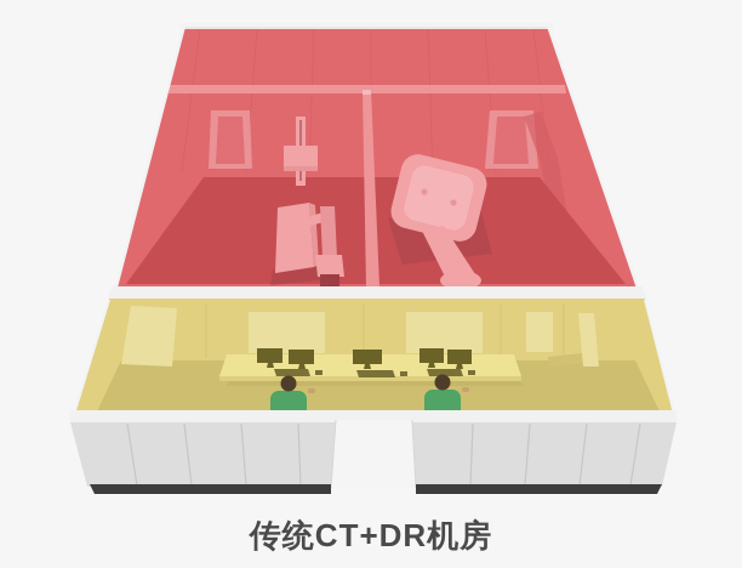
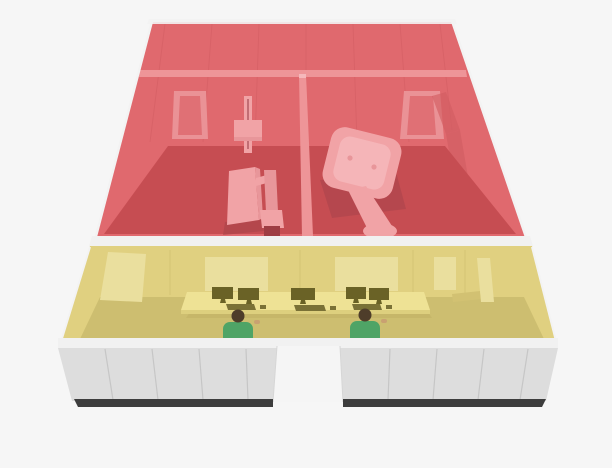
- 传统CT+DR机房
